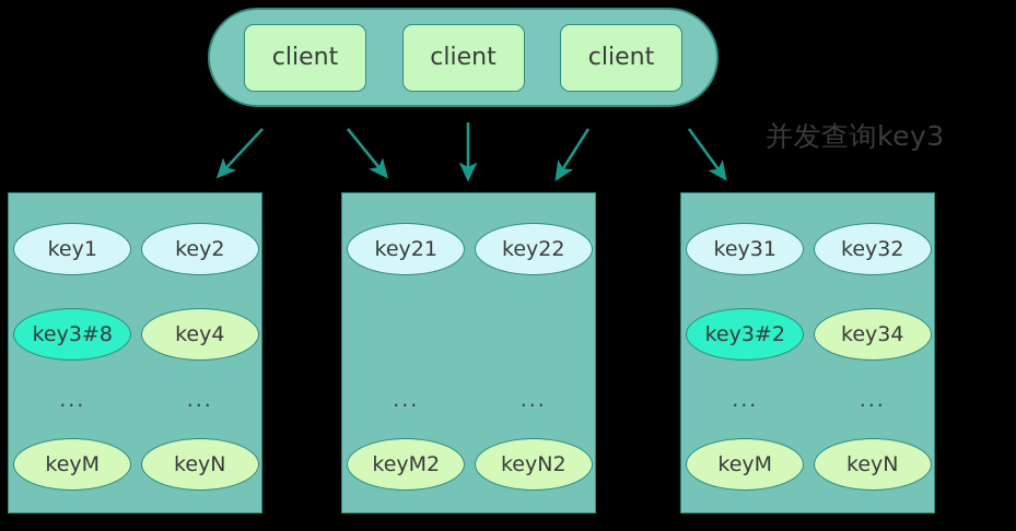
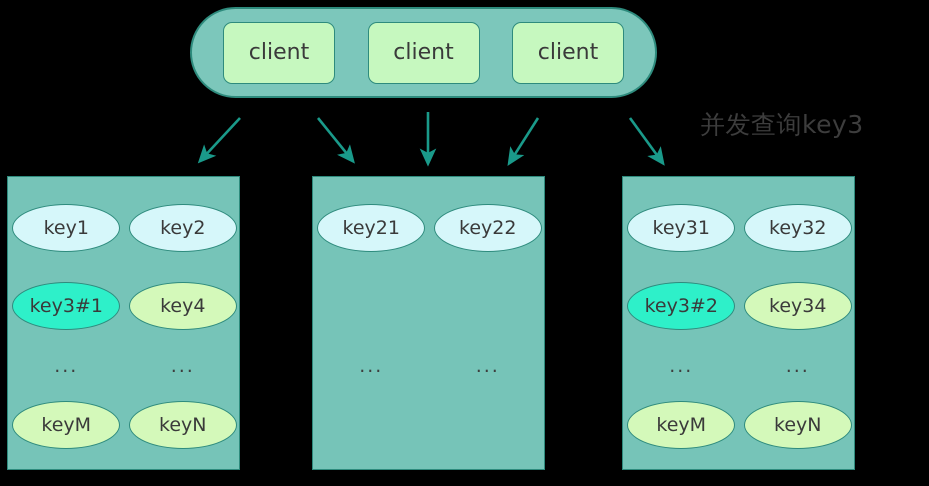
  client
  client
  client
  并发查询key3
  key1
  key2
- key3#8
+ key3#1
  key4
  ...
  ...
  keyM
  keyN
  key21
  key22
  ...
  ...
- keyM2
- keyN2
  key31
  key32
  key3#2
  key34
  ...
  ...
  keyM
  keyN
